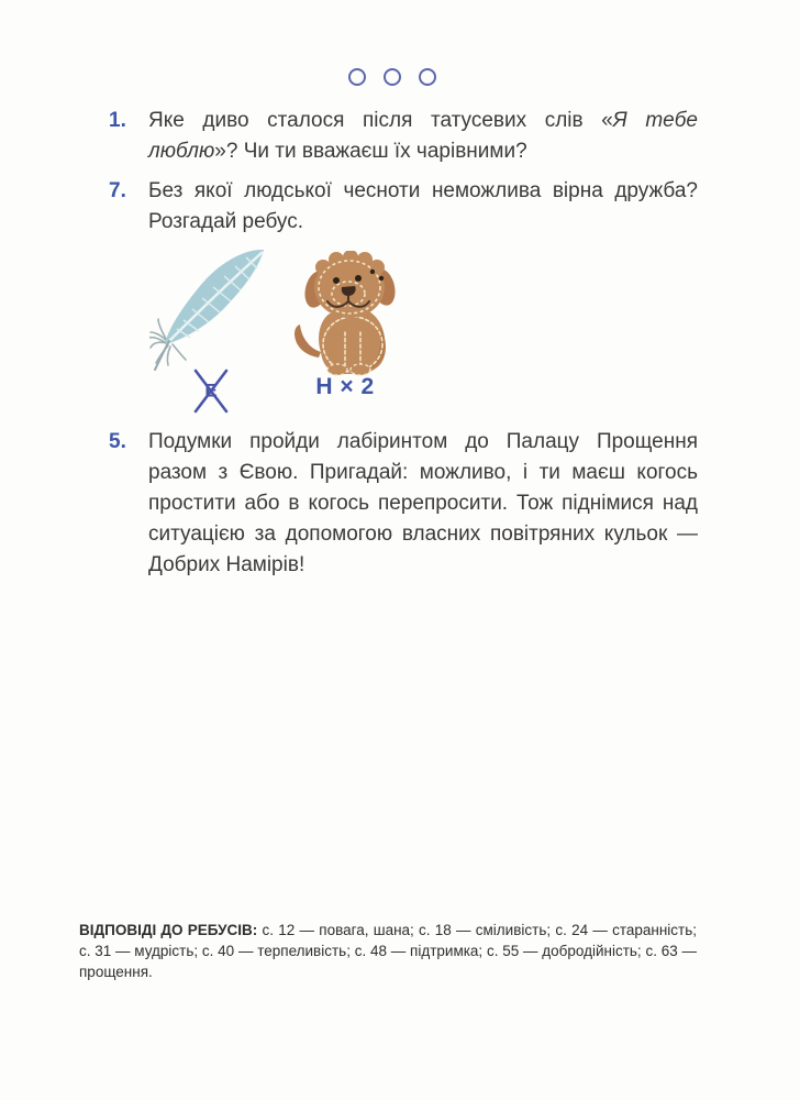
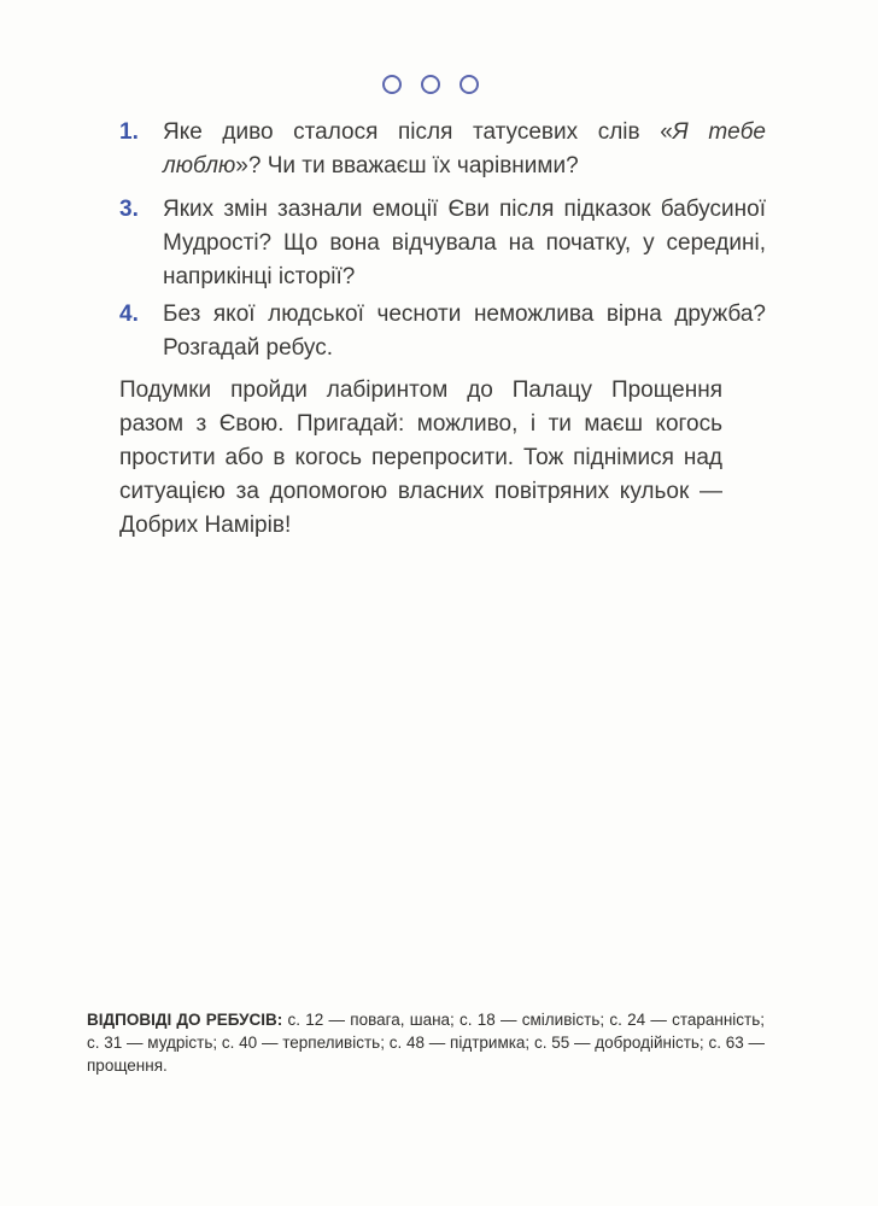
  1.
  Яке диво сталося після татусевих слів «Я тебе люблю»? Чи ти вважаєш їх чарівними?
+ 3.
+ Яких змін зазнали емоції Єви після підказок бабусиної Мудрості? Що вона відчувала на початку, у середині, наприкінці історії?
- 7.
+ 4.
  Без якої людської чесноти неможлива вірна дружба? Розгадай ребус.
- Н × 2
- 5.
  Подумки пройди лабіринтом до Палацу Прощення разом з Євою. Пригадай: можливо, і ти маєш когось простити або в когось перепросити. Тож піднімися над ситуацією за допомогою власних повітряних кульок — Добрих Намірів!
  ВІДПОВІДІ ДО РЕБУСІВ: с. 12 — повага, шана; с. 18 — сміливість; с. 24 — старанність; с. 31 — мудрість; с. 40 — терпеливість; с. 48 — підтримка; с. 55 — добродійність; с. 63 — прощення.
